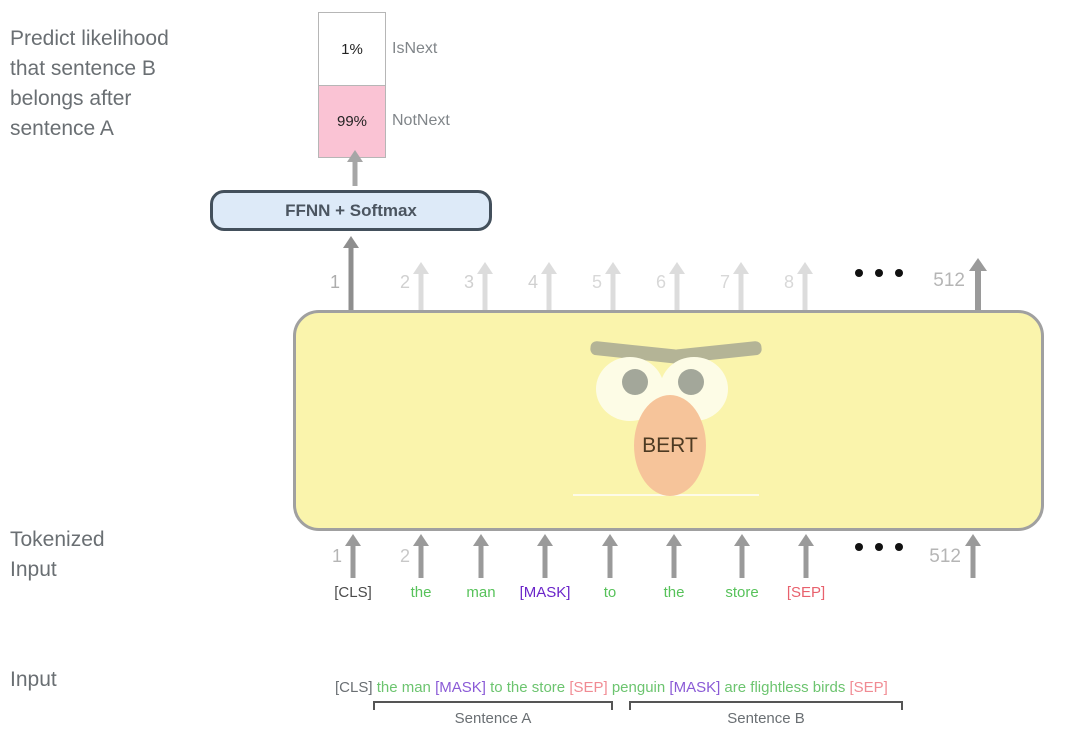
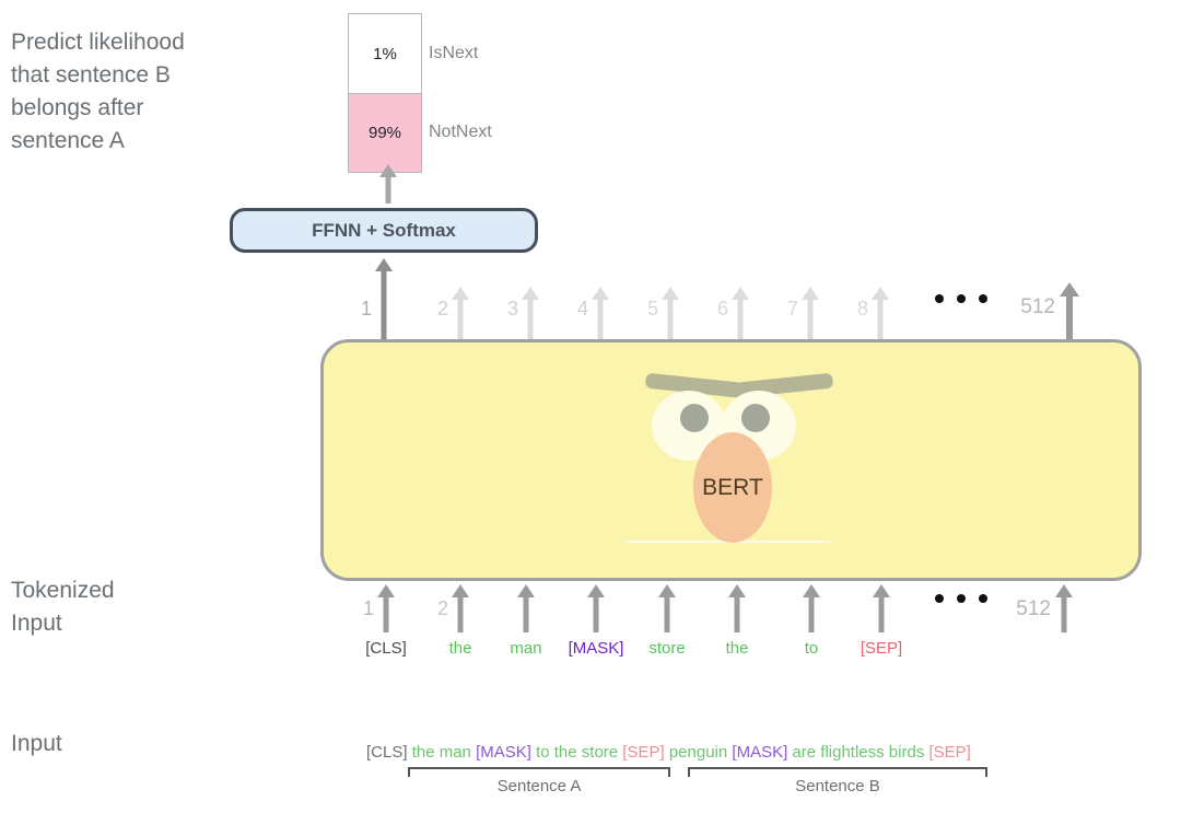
  Predict likelihood
  that sentence B
  belongs after
  sentence A
  1%
  99%
  IsNext
  NotNext
  FFNN + Softmax
  1
  2
  3
  4
  5
  6
  7
  8
  512
  BERT
  1
  2
  512
  [CLS]
  the
  man
  [MASK]
- to
+ store
  the
- store
+ to
  [SEP]
  Tokenized
  Input
  Input
  [CLS] the man [MASK] to the store [SEP] penguin [MASK] are flightless birds [SEP]
  Sentence A
  Sentence B
